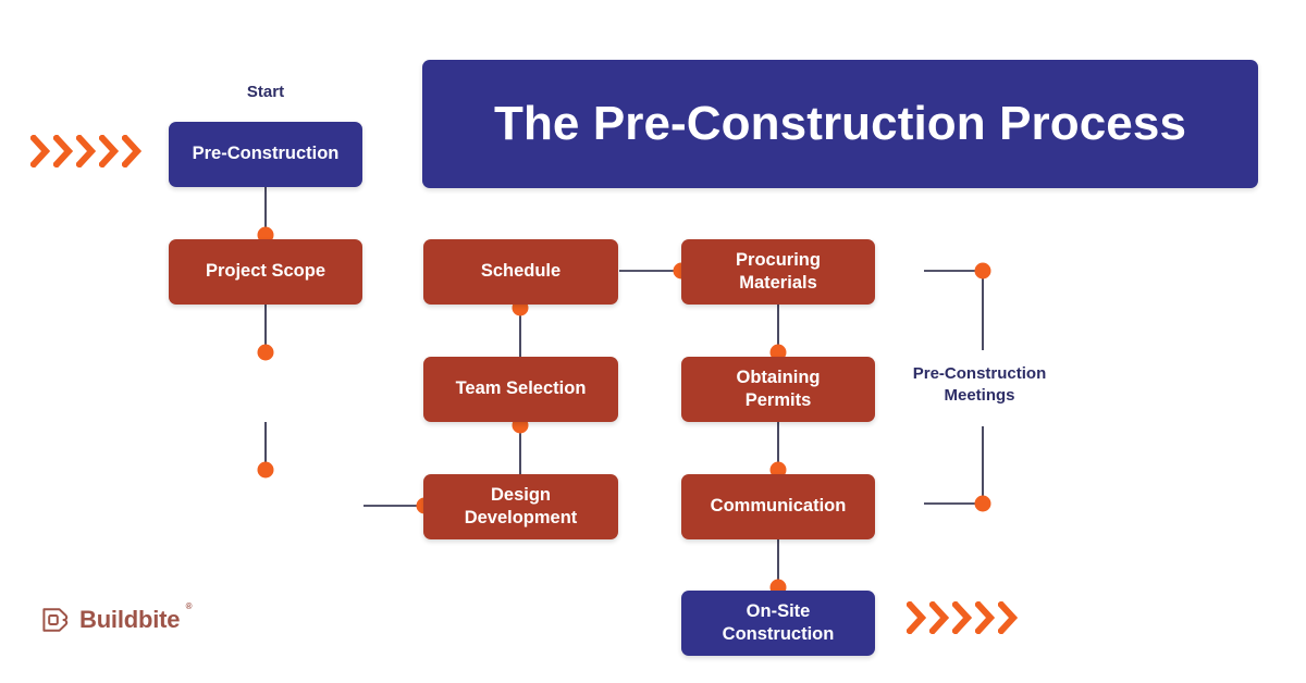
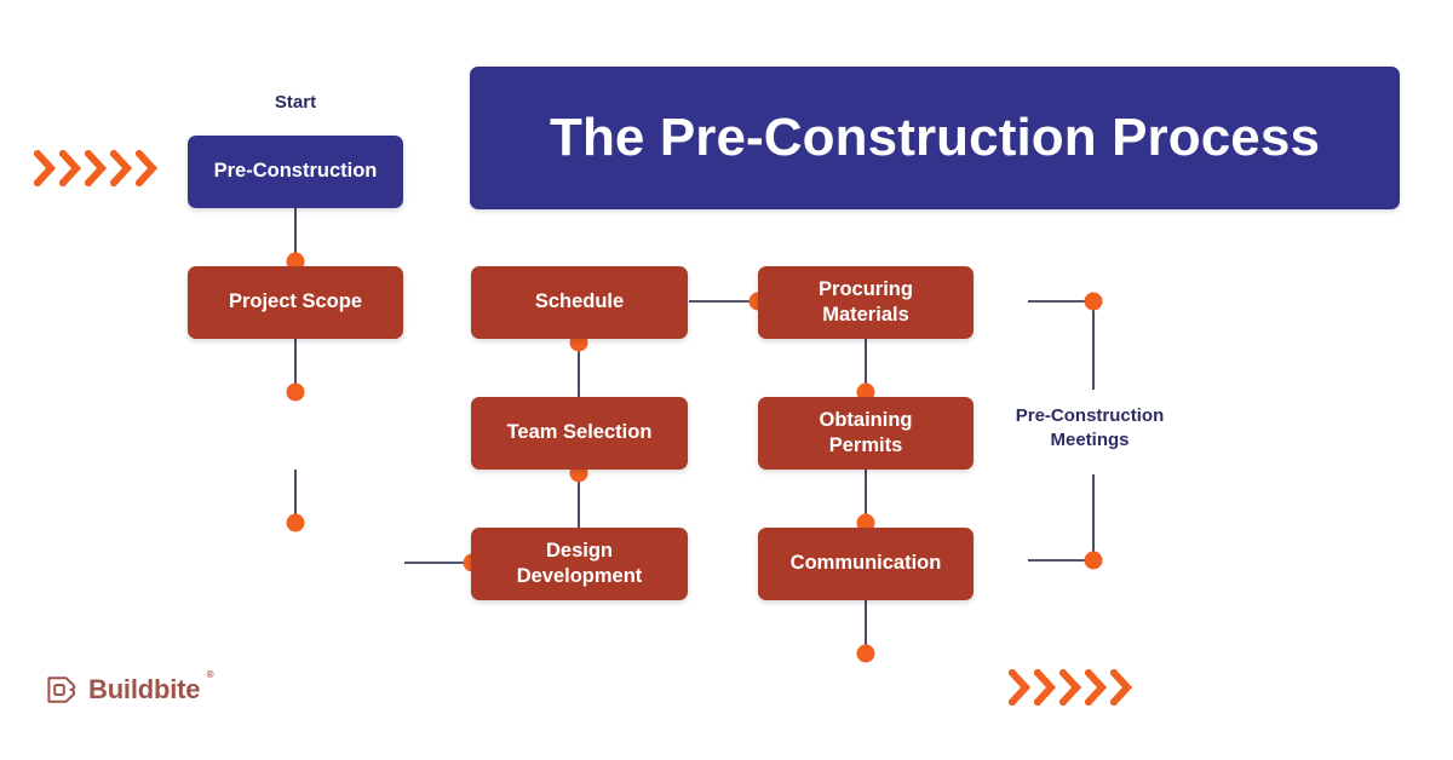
  The Pre-Construction Process
  Start
  Pre-Construction
  Project Scope
  Schedule
  Team Selection
  Design
  Development
  Procuring
  Materials
  Obtaining
  Permits
  Communication
- On-Site
- Construction
  Pre-Construction
  Meetings
  Buildbite
  ®
